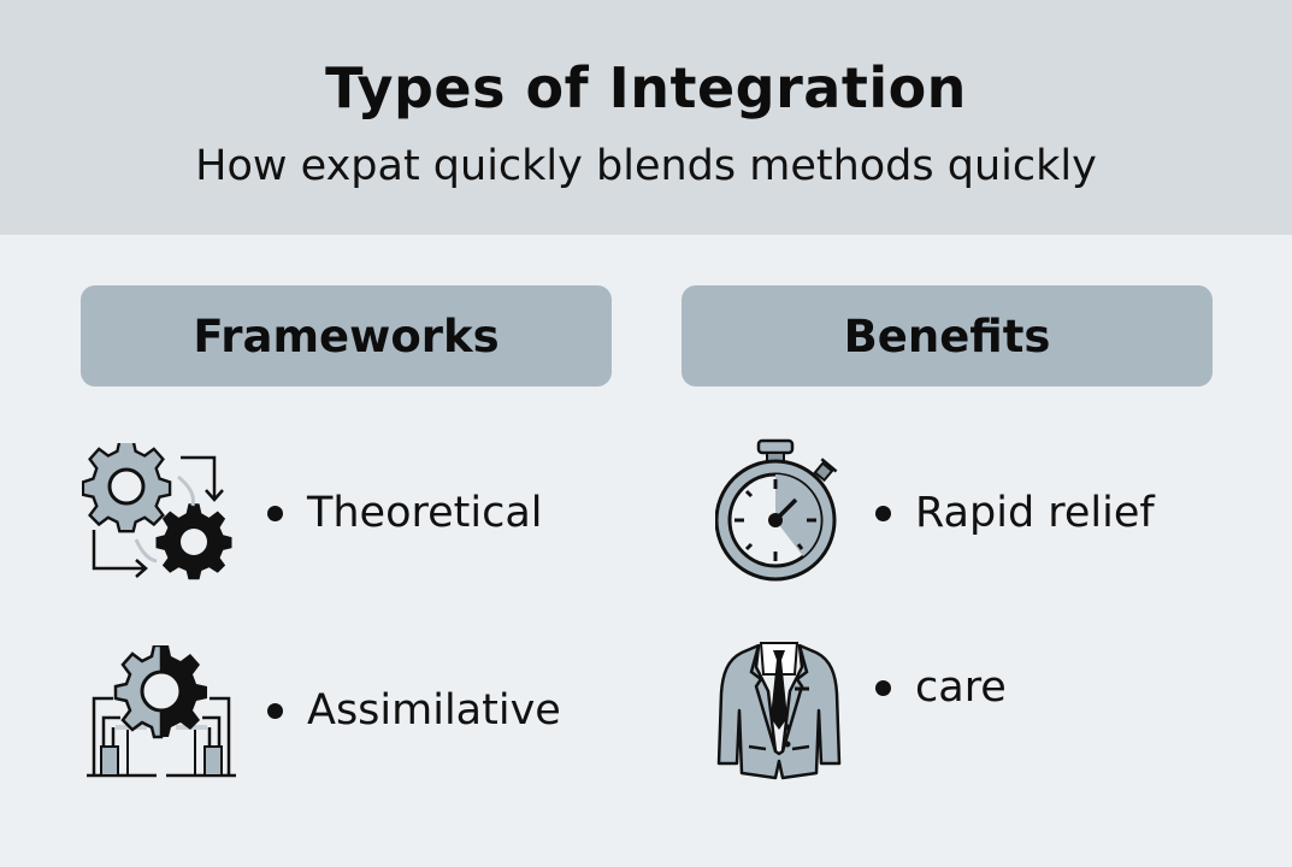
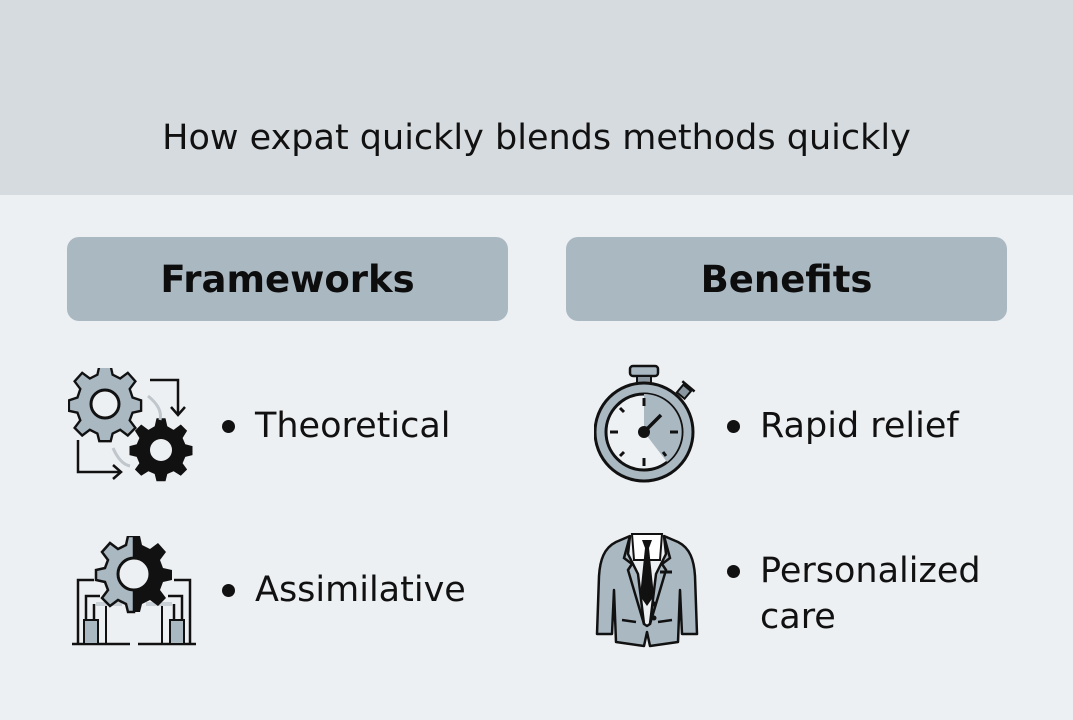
- Types of Integration
  How expat quickly blends methods quickly
  Frameworks
  Benefits
  Theoretical
  Assimilative
  Rapid relief
+ Personalized
  care
